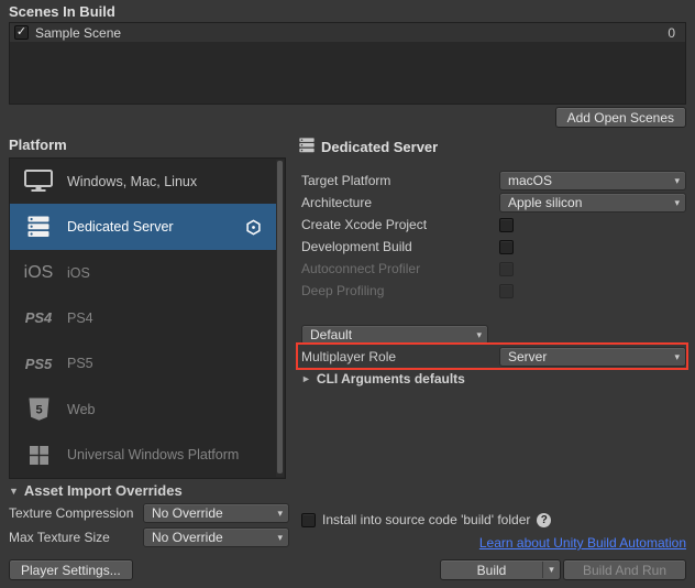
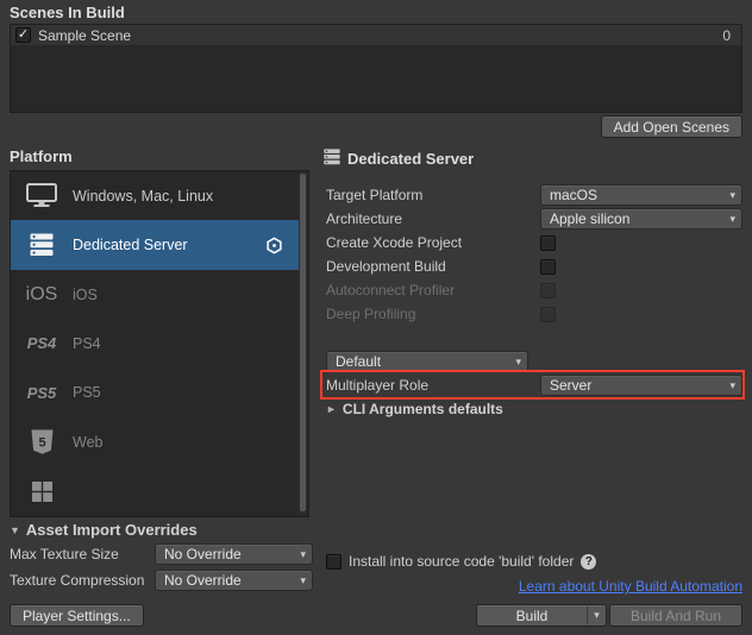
  Scenes In Build
  ✓
  Sample Scene
  0
  Add Open Scenes
  Platform
  Windows, Mac, Linux
  Dedicated Server
  iOS
  iOS
  PS4
  PS4
  PS5
  PS5
  5
  Web
- Universal Windows Platform
  Dedicated Server
  Target Platform
  macOS
  ▾
  Architecture
  Apple silicon
  ▾
  Create Xcode Project
  Development Build
  Autoconnect Profiler
  Deep Profiling
  Default
  ▾
  Multiplayer Role
  Server
  ▾
  ►
  CLI Arguments defaults
  ▼
  Asset Import Overrides
- Texture Compression
+ Max Texture Size
  No Override
  ▾
- Max Texture Size
+ Texture Compression
  No Override
  ▾
  Install into source code 'build' folder
  ?
  Learn about Unity Build Automation
  Player Settings...
  Build
  ▾
  Build And Run
